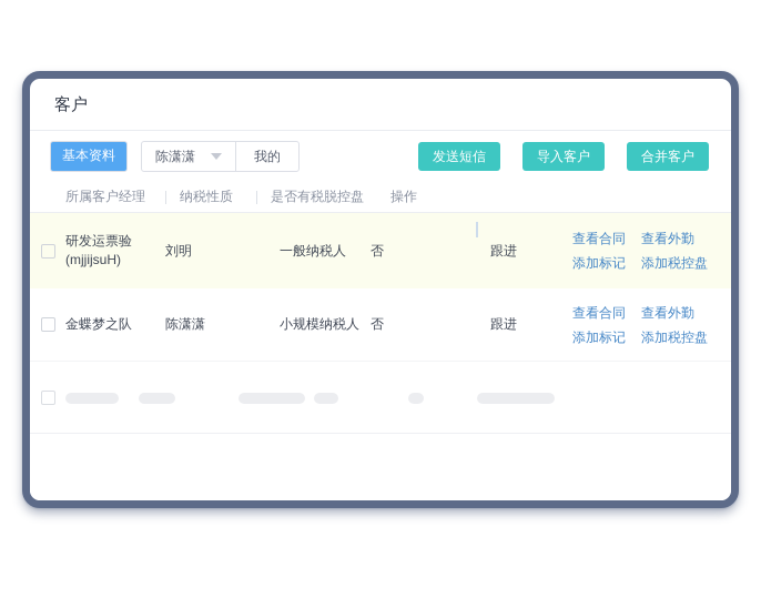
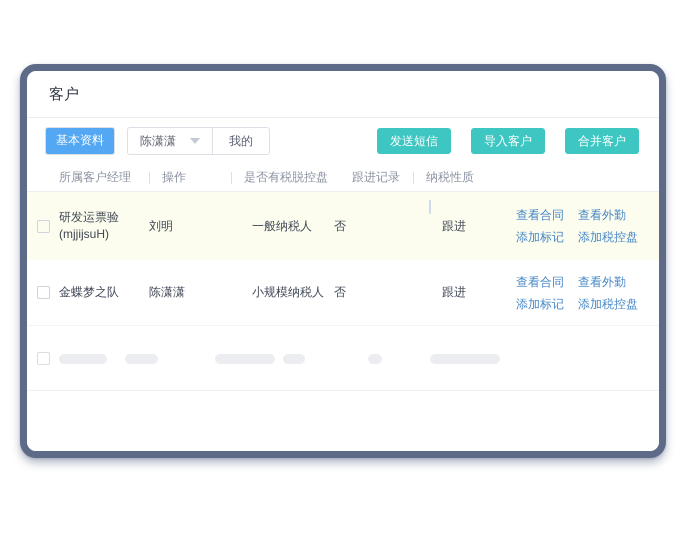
  客户
  基本资料
  陈潇潇
  我的
  发送短信
  导入客户
  合并客户
  所属客户经理
- 纳税性质
+ 操作
  是否有税脱控盘
+ 跟进记录
- 操作
+ 纳税性质
  研发运票验
  (mjjijsuH)
  刘明
  一般纳税人
  否
  跟进
  查看合同
  查看外勤
  添加标记
  添加税控盘
  金蝶梦之队
  陈潇潇
  小规模纳税人
  否
  跟进
  查看合同
  查看外勤
  添加标记
  添加税控盘
